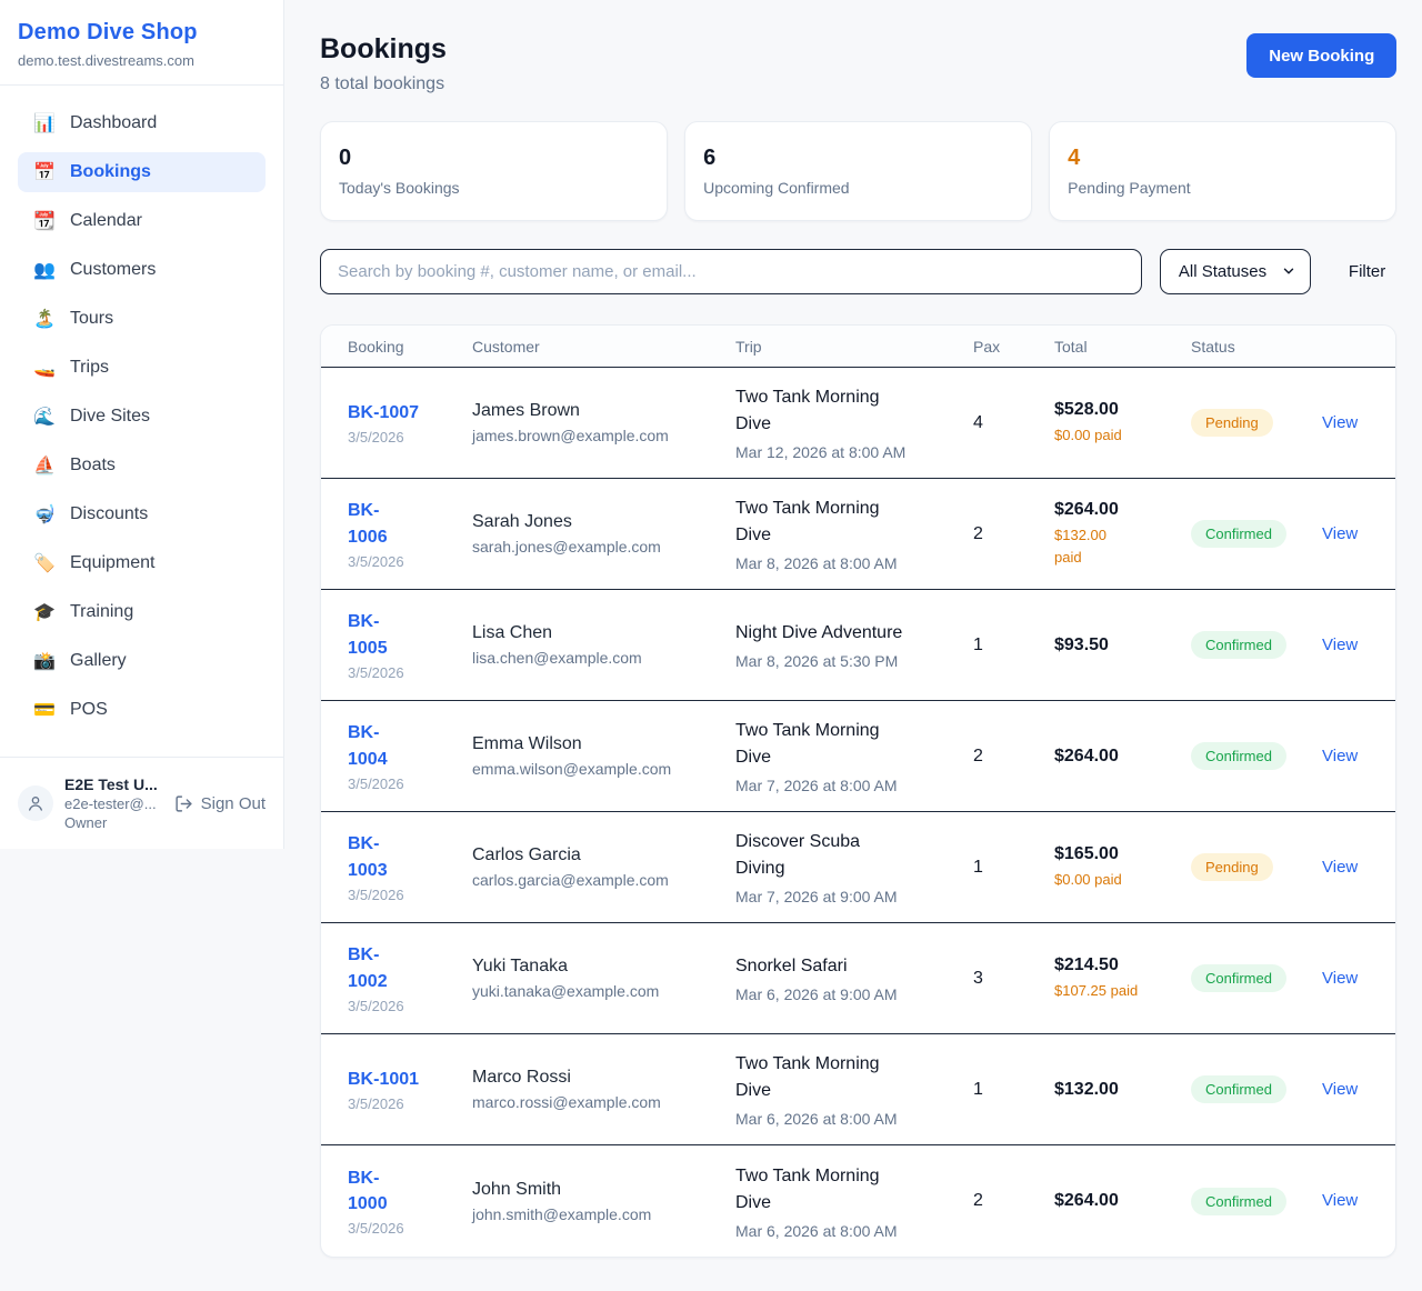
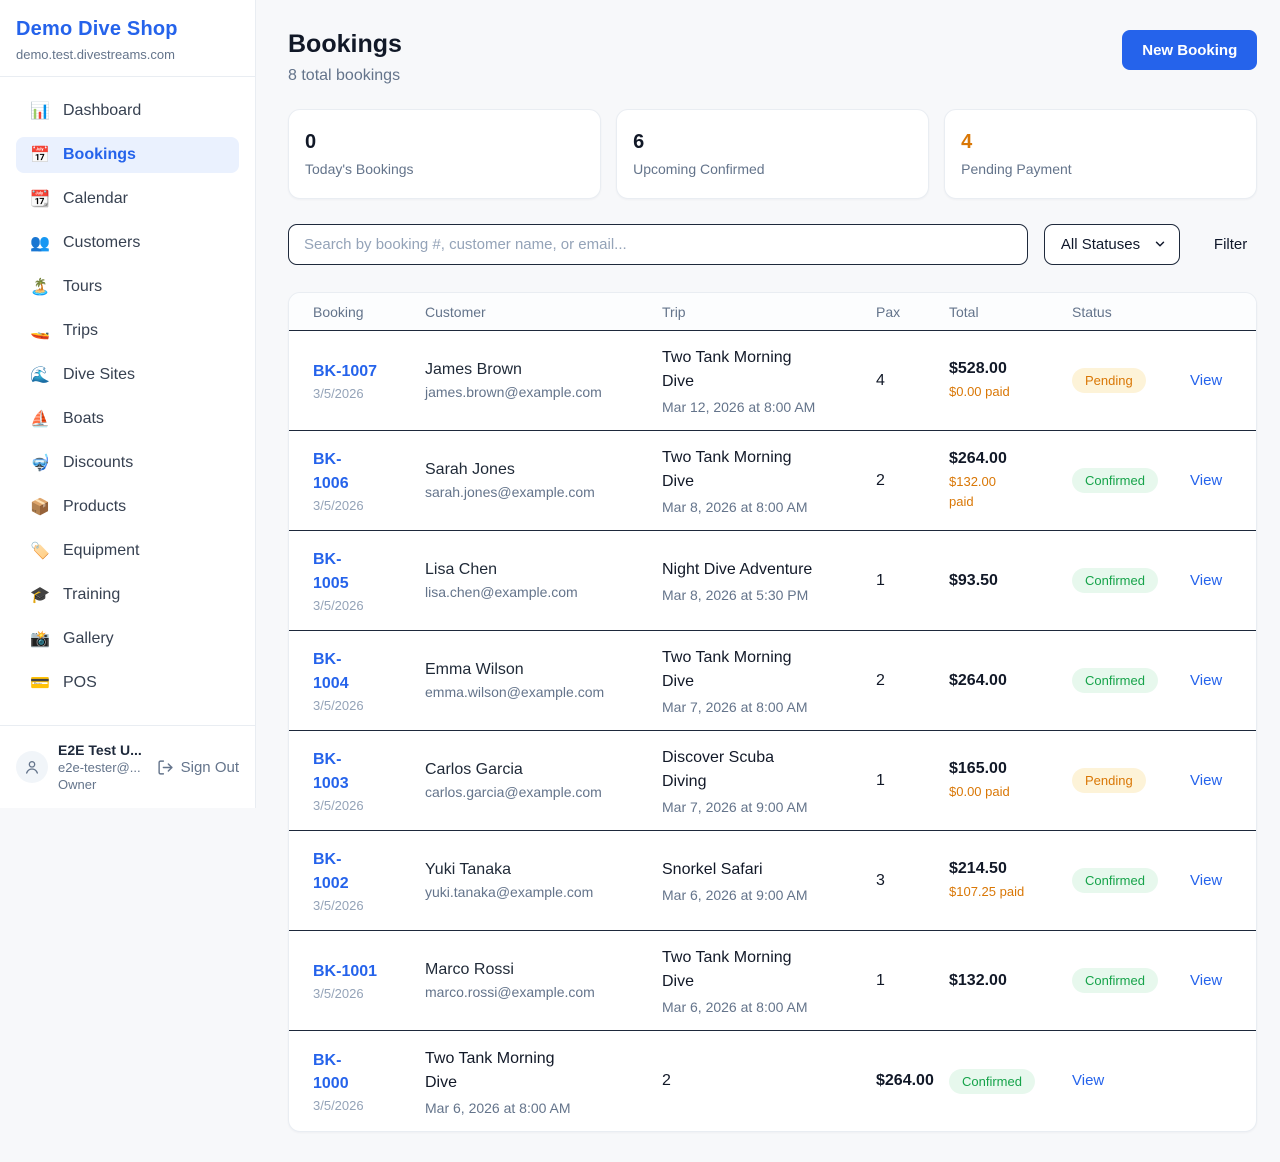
  Demo Dive Shop
  demo.test.divestreams.com
  📊
  Dashboard
  📅
  Bookings
  📆
  Calendar
  👥
  Customers
  🏝️
  Tours
  🚤
  Trips
  🌊
  Dive Sites
  ⛵
  Boats
  🤿
  Discounts
+ 📦
+ Products
  🏷️
  Equipment
  🎓
  Training
  📸
  Gallery
  💳
  POS
  E2E Test U...
  e2e-tester@...
  Owner
  Sign Out
  Bookings
  8 total bookings
  New Booking
  0
  Today's Bookings
  6
  Upcoming Confirmed
  4
  Pending Payment
  Search by booking #, customer name, or email...
  All Statuses
  Filter
  Booking
  Customer
  Trip
  Pax
  Total
  Status
  BK-1007
  3/5/2026
  James Brown
  james.brown@example.com
  Two Tank Morning
  Dive
  Mar 12, 2026 at 8:00 AM
  4
  $528.00
  $0.00 paid
  Pending
  View
  BK-
  1006
  3/5/2026
  Sarah Jones
  sarah.jones@example.com
  Two Tank Morning
  Dive
  Mar 8, 2026 at 8:00 AM
  2
  $264.00
  $132.00
  paid
  Confirmed
  View
  BK-
  1005
  3/5/2026
  Lisa Chen
  lisa.chen@example.com
  Night Dive Adventure
  Mar 8, 2026 at 5:30 PM
  1
  $93.50
  Confirmed
  View
  BK-
  1004
  3/5/2026
  Emma Wilson
  emma.wilson@example.com
  Two Tank Morning
  Dive
  Mar 7, 2026 at 8:00 AM
  2
  $264.00
  Confirmed
  View
  BK-
  1003
  3/5/2026
  Carlos Garcia
  carlos.garcia@example.com
  Discover Scuba
  Diving
  Mar 7, 2026 at 9:00 AM
  1
  $165.00
  $0.00 paid
  Pending
  View
  BK-
  1002
  3/5/2026
  Yuki Tanaka
  yuki.tanaka@example.com
  Snorkel Safari
  Mar 6, 2026 at 9:00 AM
  3
  $214.50
  $107.25 paid
  Confirmed
  View
  BK-1001
  3/5/2026
  Marco Rossi
  marco.rossi@example.com
  Two Tank Morning
  Dive
  Mar 6, 2026 at 8:00 AM
  1
  $132.00
  Confirmed
  View
  BK-
  1000
  3/5/2026
- John Smith
- john.smith@example.com
  Two Tank Morning
  Dive
  Mar 6, 2026 at 8:00 AM
  2
  $264.00
  Confirmed
  View
